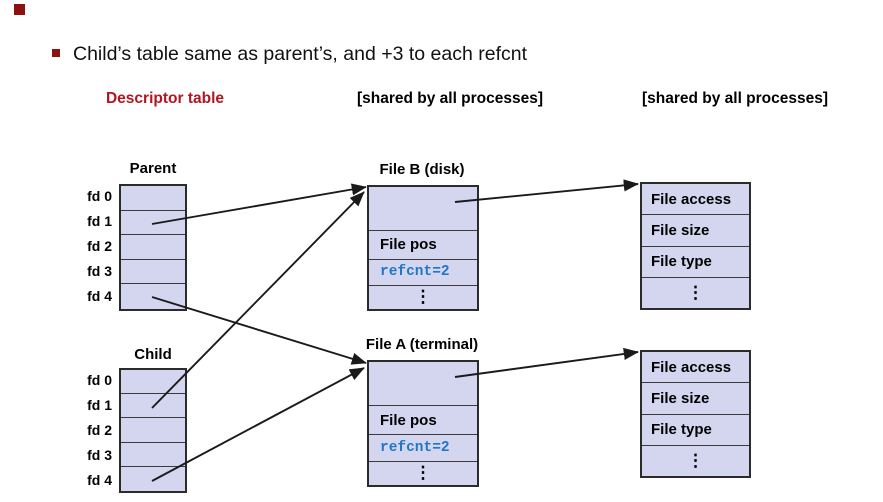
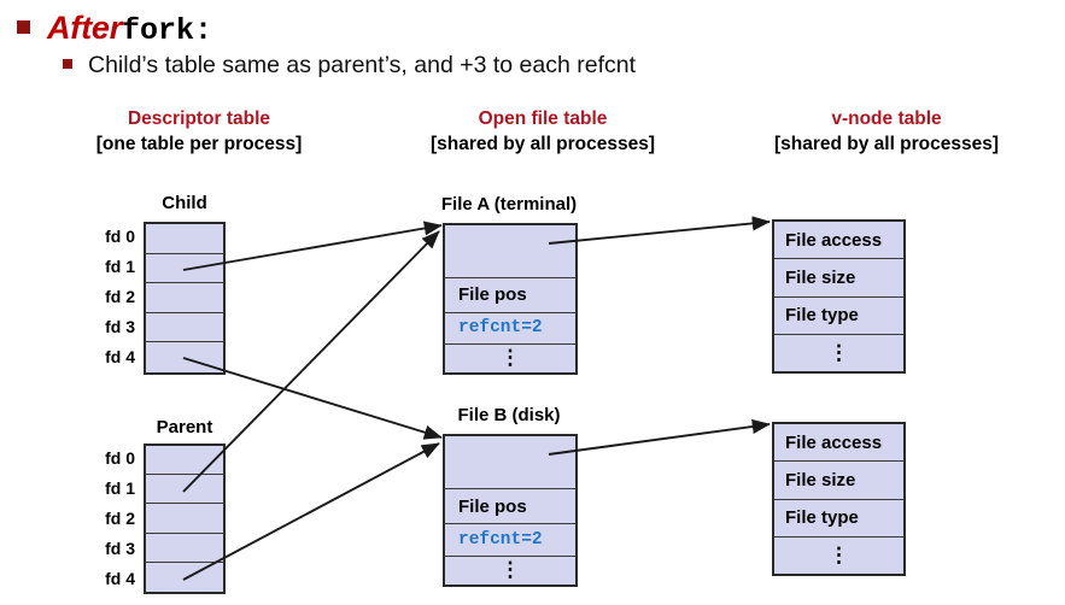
+ Afterfork:
  Child’s table same as parent’s, and +3 to each refcnt
  Descriptor table
+ [one table per process]
+ Open file table
  [shared by all processes]
+ v-node table
  [shared by all processes]
- Parent
+ Child
  fd 0
  fd 1
  fd 2
  fd 3
  fd 4
- Child
+ Parent
  fd 0
  fd 1
  fd 2
  fd 3
  fd 4
- File B (disk)
+ File A (terminal)
  File pos
  refcnt=2
  ⋮
- File A (terminal)
+ File B (disk)
  File pos
  refcnt=2
  ⋮
  File access
  File size
  File type
  ⋮
  File access
  File size
  File type
  ⋮
